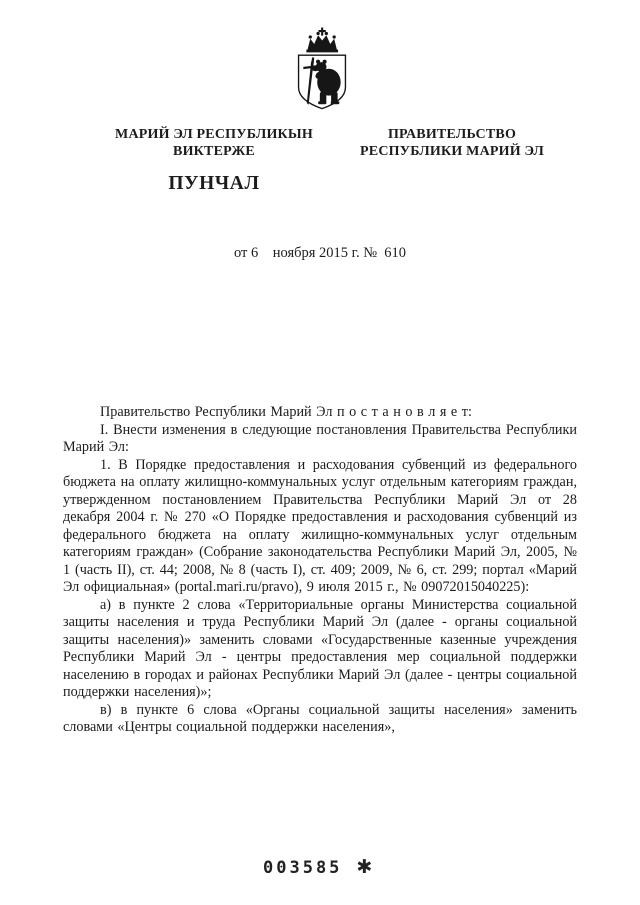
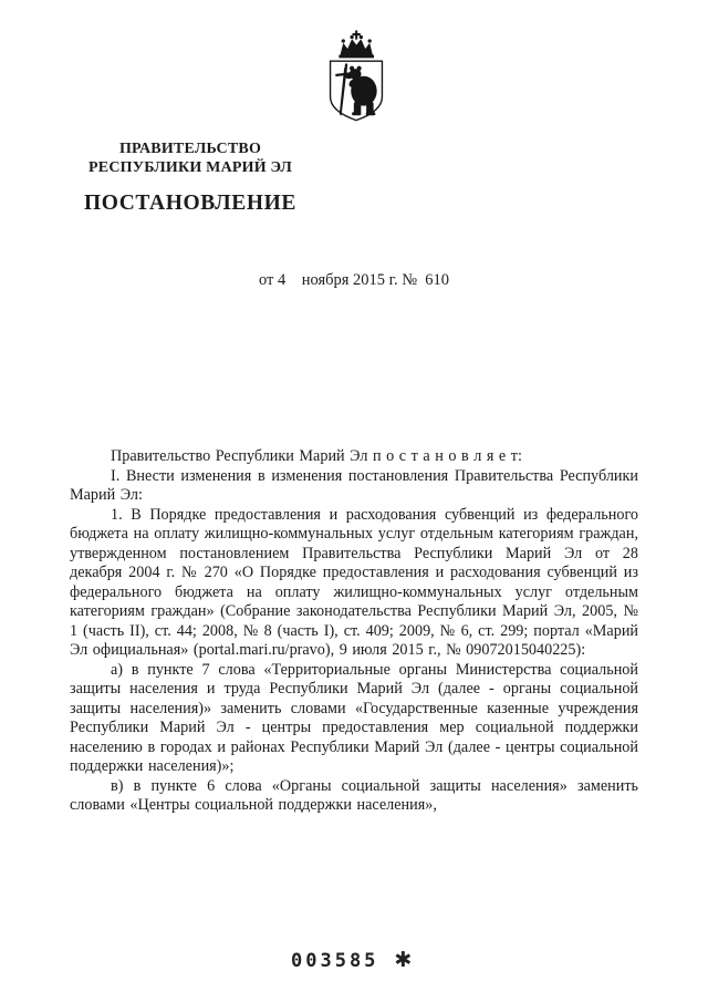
- МАРИЙ ЭЛ РЕСПУБЛИКЫН
- ВИКТЕРЖЕ
- ПУНЧАЛ
  ПРАВИТЕЛЬСТВО
  РЕСПУБЛИКИ МАРИЙ ЭЛ
+ ПОСТАНОВЛЕНИЕ
- от 6 ноября 2015 г. № 610
+ от 4 ноября 2015 г. № 610
  Правительство Республики Марий Эл п о с т а н о в л я е т:
- I. Внести изменения в следующие постановления Правительства Республики Марий Эл:
+ I. Внести изменения в изменения постановления Правительства Республики Марий Эл:
  1. В Порядке предоставления и расходования субвенций из федерального бюджета на оплату жилищно-коммунальных услуг отдельным категориям граждан, утвержденном постановлением Правительства Республики Марий Эл от 28 декабря 2004 г. № 270 «О Порядке предоставления и расходования субвенций из федерального бюджета на оплату жилищно-коммунальных услуг отдельным категориям граждан» (Собрание законодательства Республики Марий Эл, 2005, № 1 (часть II), ст. 44; 2008, № 8 (часть I), ст. 409; 2009, № 6, ст. 299; портал «Марий Эл официальная» (portal.mari.ru/pravo), 9 июля 2015 г., № 09072015040225):
- а) в пункте 2 слова «Территориальные органы Министерства социальной защиты населения и труда Республики Марий Эл (далее - органы социальной защиты населения)» заменить словами «Государственные казенные учреждения Республики Марий Эл - центры предоставления мер социальной поддержки населению в городах и районах Республики Марий Эл (далее - центры социальной поддержки населения)»;
+ а) в пункте 7 слова «Территориальные органы Министерства социальной защиты населения и труда Республики Марий Эл (далее - органы социальной защиты населения)» заменить словами «Государственные казенные учреждения Республики Марий Эл - центры предоставления мер социальной поддержки населению в городах и районах Республики Марий Эл (далее - центры социальной поддержки населения)»;
  в) в пункте 6 слова «Органы социальной защиты населения» заменить словами «Центры социальной поддержки населения»,
  003585 ✱
